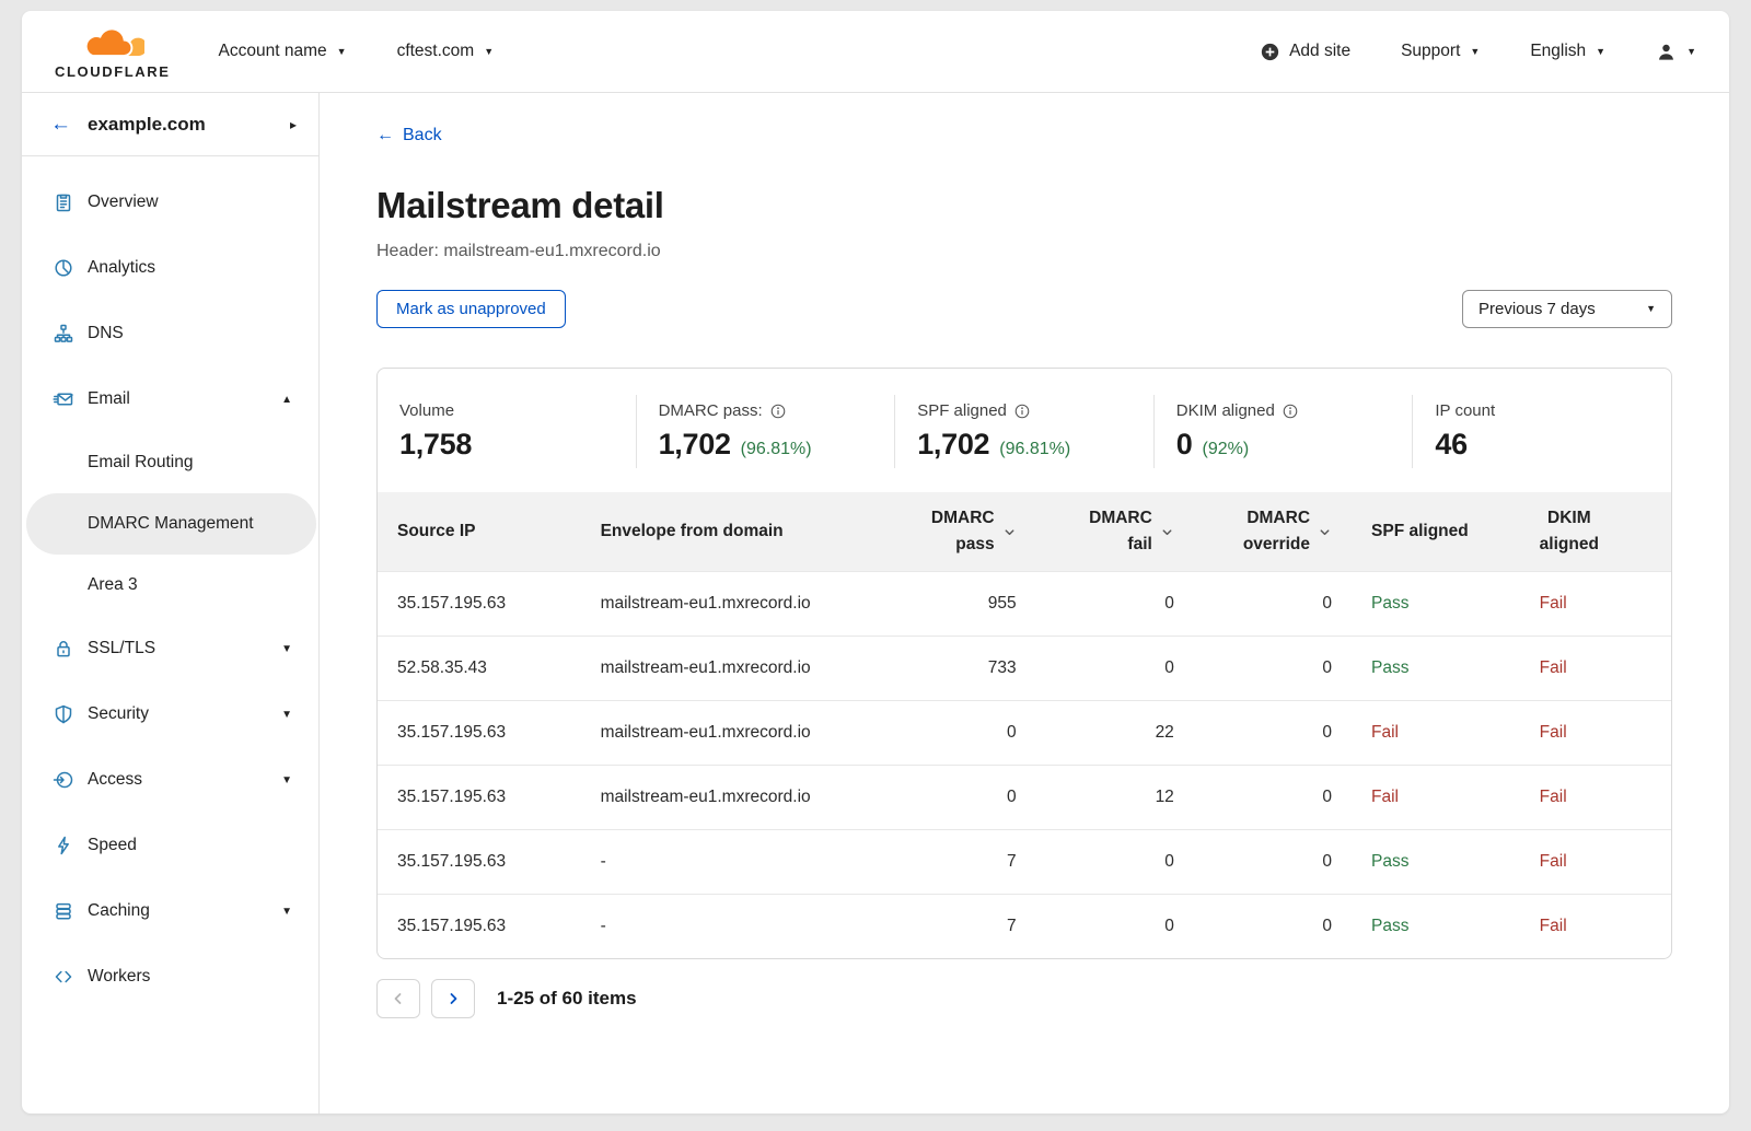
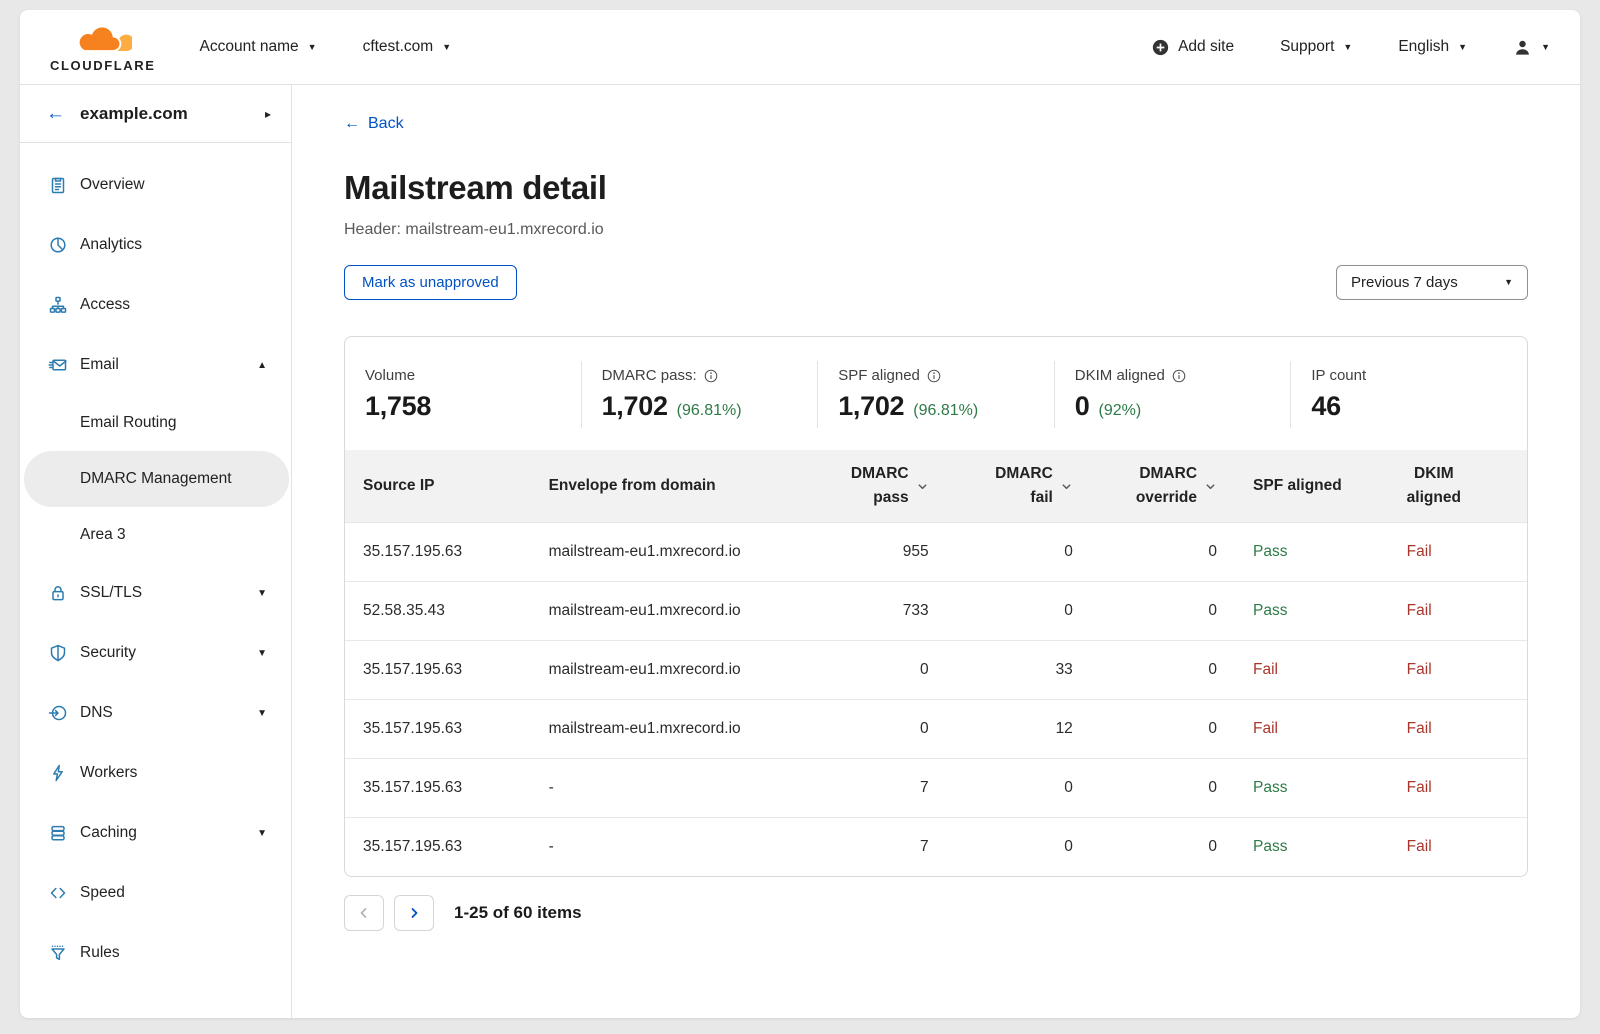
  CLOUDFLARE
  Account name
  ▼
  cftest.com
  ▼
  Add site
  Support
  ▼
  English
  ▼
  ▼
  ←
  example.com
  ▸
  Overview
  Analytics
- DNS
+ Access
  Email
  ▲
  Email Routing
  DMARC Management
  Area 3
  SSL/TLS
  ▼
  Security
  ▼
- Access
+ DNS
  ▼
- Speed
+ Workers
  Caching
  ▼
- Workers
+ Speed
+ Rules
  ←
  Back
  Mailstream detail
  Header: mailstream-eu1.mxrecord.io
  Mark as unapproved
  Previous 7 days
  ▼
  Volume
  1,758
  DMARC pass:
  1,702
  (96.81%)
  SPF aligned
  1,702
  (96.81%)
  DKIM aligned
  0
  (92%)
  IP count
  46
  Source IP	Envelope from domain	DMARCpass	DMARCfail	DMARCoverride	SPF aligned	DKIMaligned
  35.157.195.63	mailstream-eu1.mxrecord.io	955	0	0	Pass	Fail
  52.58.35.43	mailstream-eu1.mxrecord.io	733	0	0	Pass	Fail
- 35.157.195.63	mailstream-eu1.mxrecord.io	0	22	0	Fail	Fail
+ 35.157.195.63	mailstream-eu1.mxrecord.io	0	33	0	Fail	Fail
  35.157.195.63	mailstream-eu1.mxrecord.io	0	12	0	Fail	Fail
  35.157.195.63	-	7	0	0	Pass	Fail
  35.157.195.63	-	7	0	0	Pass	Fail
  1-25 of 60 items
